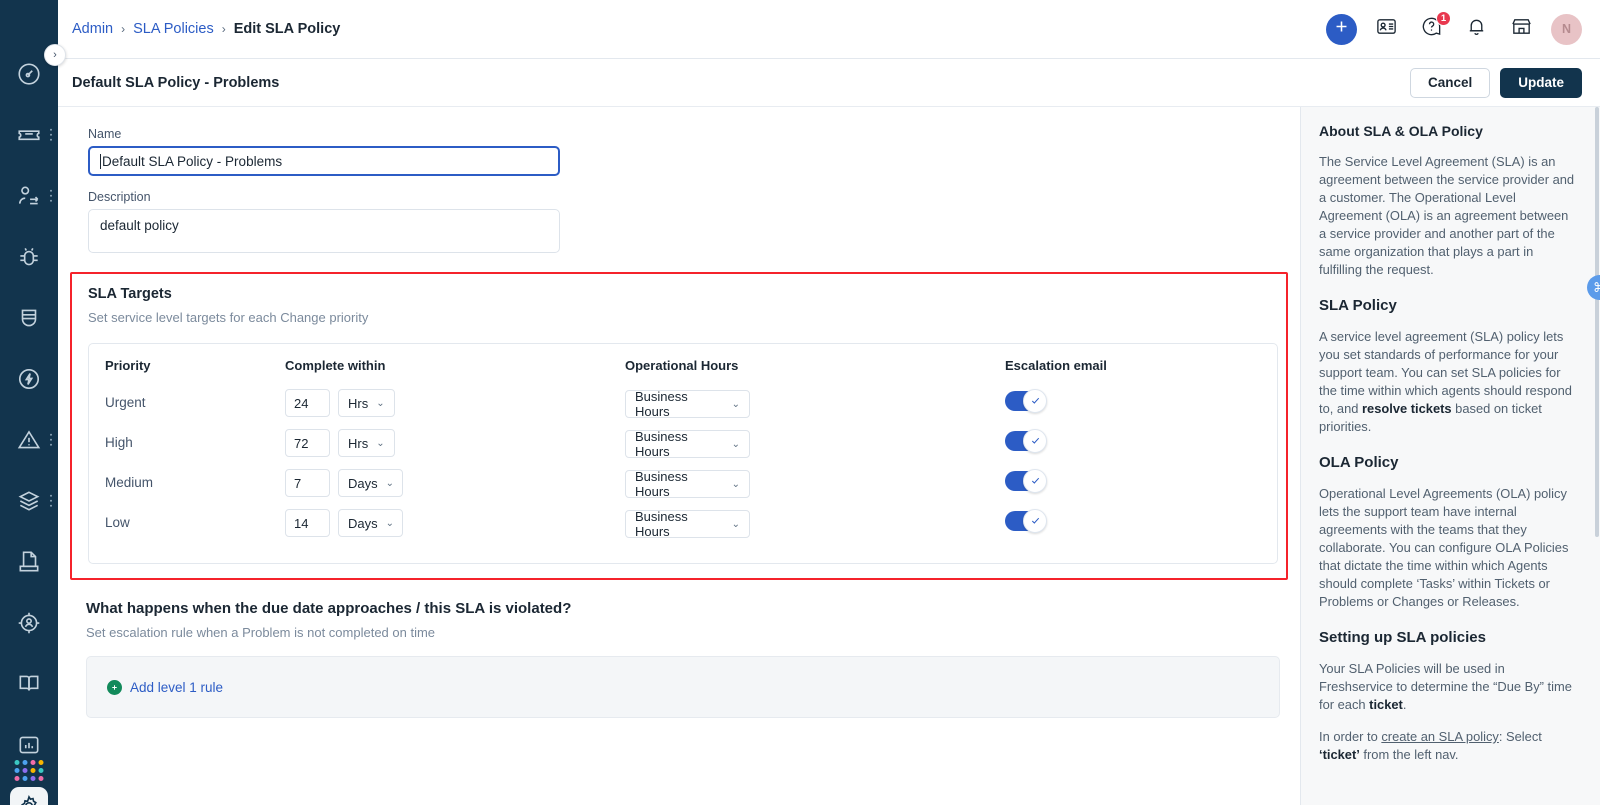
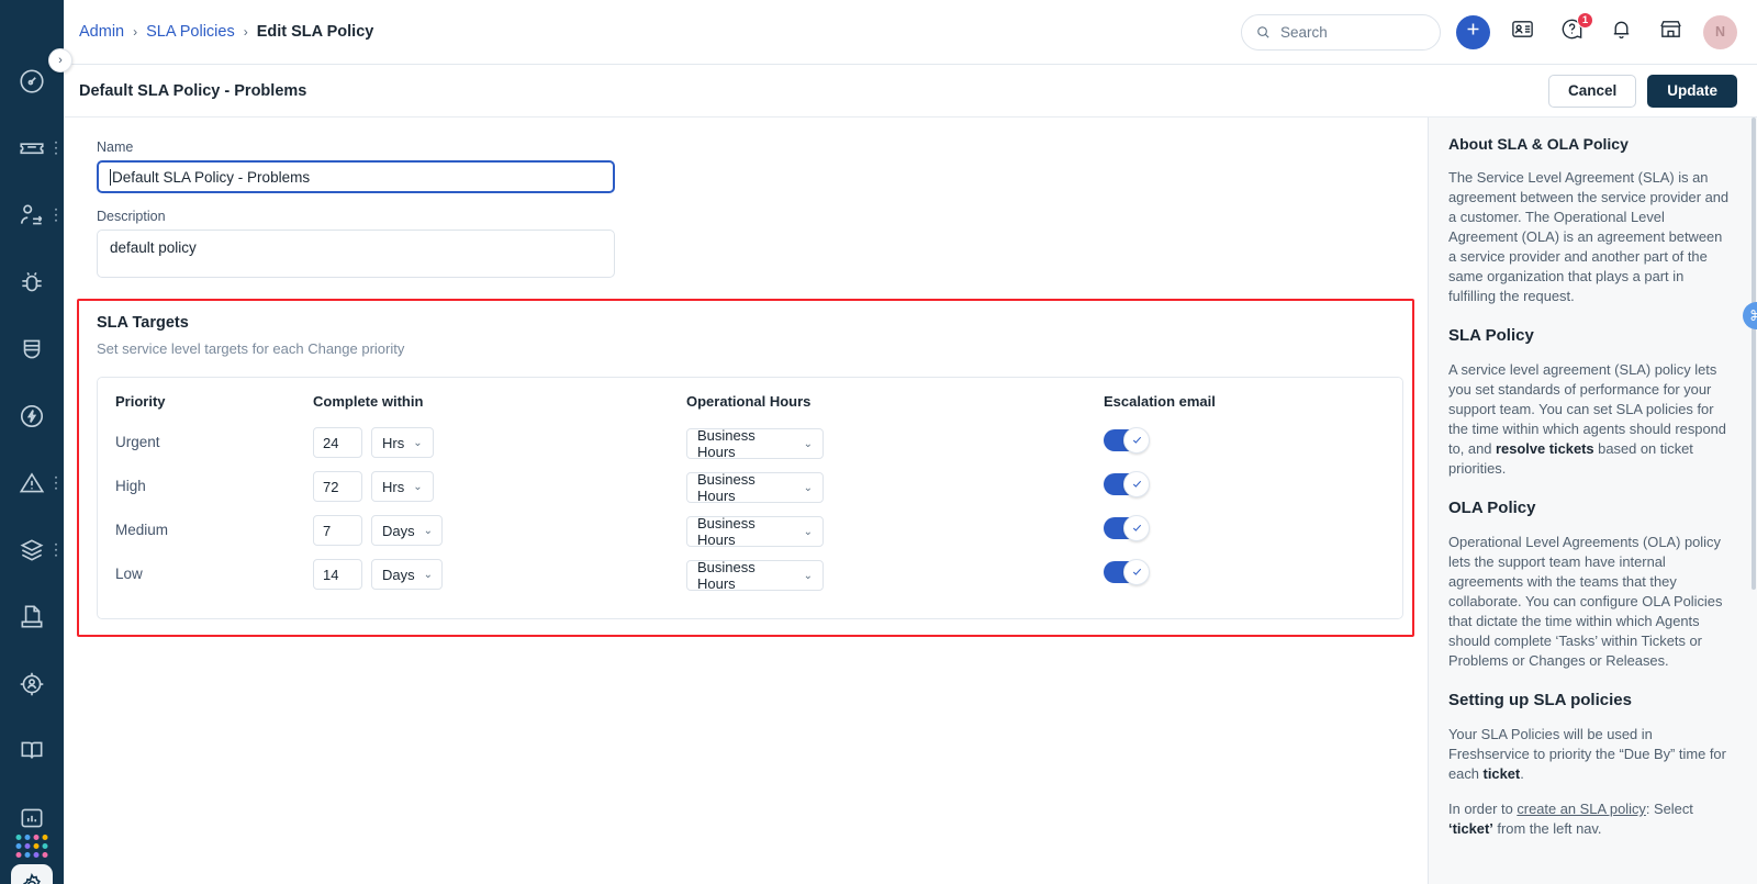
  ›
  Admin
  ›
  SLA Policies
  ›
  Edit SLA Policy
+ Search
  1
  N
  Default SLA Policy - Problems
  Cancel
  Update
  Name
  Default SLA Policy - Problems
  Description
  default policy
  SLA Targets
  Set service level targets for each Change priority
  Priority	Complete within	Operational Hours	Escalation email
  Urgent	24 Hrs ⌄	Business Hours ⌄
  High	72 Hrs ⌄	Business Hours ⌄
  Medium	7 Days ⌄	Business Hours ⌄
  Low	14 Days ⌄	Business Hours ⌄
- What happens when the due date approaches / this SLA is violated?
- Set escalation rule when a Problem is not completed on time
- Add level 1 rule
  About SLA & OLA Policy
  The Service Level Agreement (SLA) is an agreement between the service provider and a customer. The Operational Level Agreement (OLA) is an agreement between a service provider and another part of the same organization that plays a part in fulfilling the request.
  SLA Policy
  A service level agreement (SLA) policy lets you set standards of performance for your support team. You can set SLA policies for the time within which agents should respond to, and resolve tickets based on ticket priorities.
  OLA Policy
  Operational Level Agreements (OLA) policy lets the support team have internal agreements with the teams that they collaborate. You can configure OLA Policies that dictate the time within which Agents should complete ‘Tasks’ within Tickets or Problems or Changes or Releases.
  Setting up SLA policies
- Your SLA Policies will be used in Freshservice to determine the “Due By” time for each ticket.
+ Your SLA Policies will be used in Freshservice to priority the “Due By” time for each ticket.
  In order to create an SLA policy: Select ‘ticket’ from the left nav.
